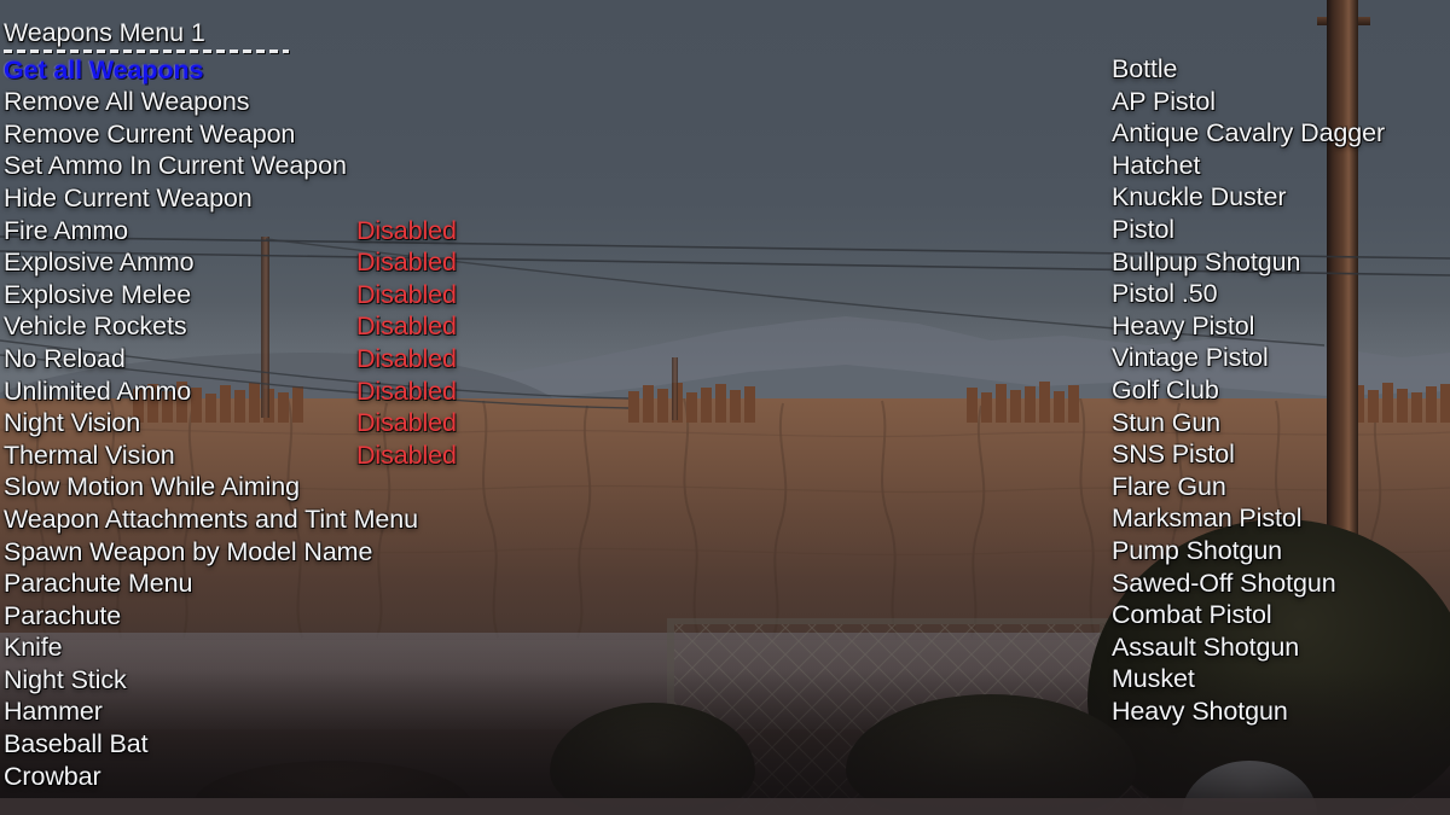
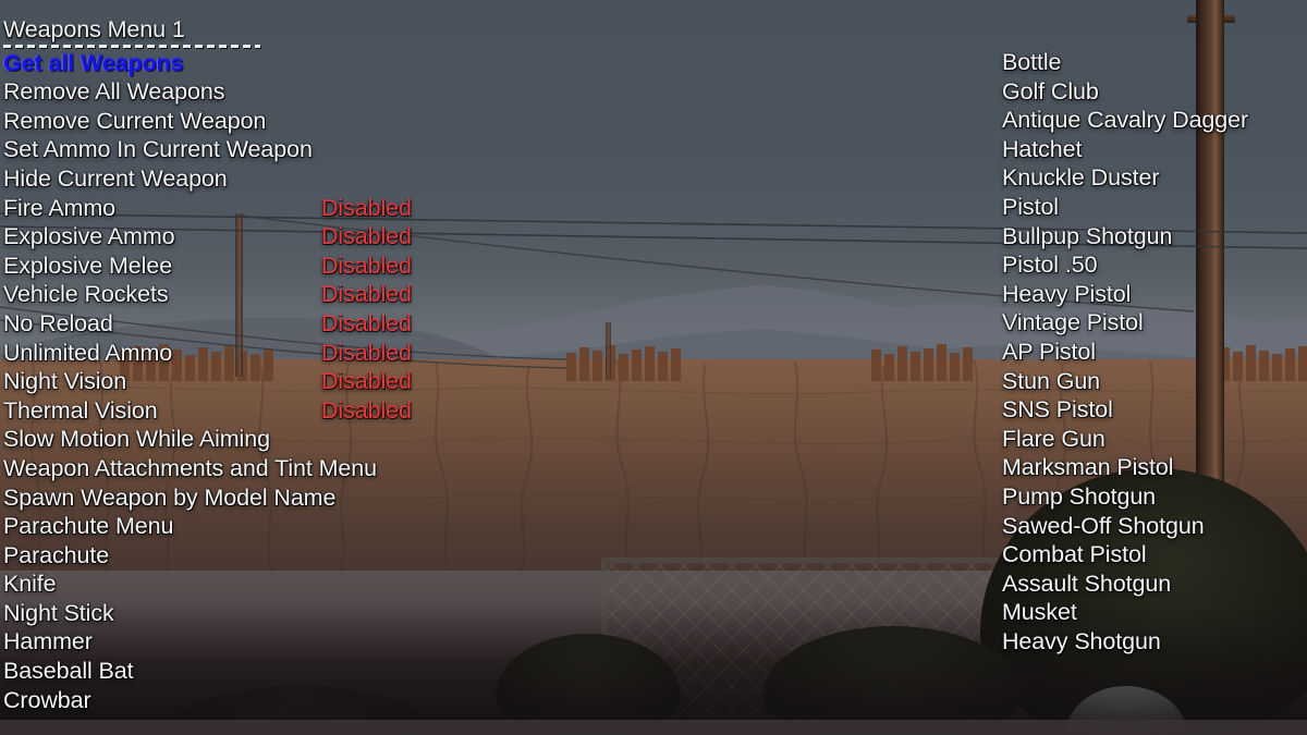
  Weapons Menu 1
  Get all Weapons
  Remove All Weapons
  Remove Current Weapon
  Set Ammo In Current Weapon
  Hide Current Weapon
  Fire Ammo
  Disabled
  Explosive Ammo
  Disabled
  Explosive Melee
  Disabled
  Vehicle Rockets
  Disabled
  No Reload
  Disabled
  Unlimited Ammo
  Disabled
  Night Vision
  Disabled
  Thermal Vision
  Disabled
  Slow Motion While Aiming
  Weapon Attachments and Tint Menu
  Spawn Weapon by Model Name
  Parachute Menu
  Parachute
  Knife
  Night Stick
  Hammer
  Baseball Bat
  Crowbar
  Bottle
- AP Pistol
+ Golf Club
  Antique Cavalry Dagger
  Hatchet
  Knuckle Duster
  Pistol
  Bullpup Shotgun
  Pistol .50
  Heavy Pistol
  Vintage Pistol
- Golf Club
+ AP Pistol
  Stun Gun
  SNS Pistol
  Flare Gun
  Marksman Pistol
  Pump Shotgun
  Sawed-Off Shotgun
  Combat Pistol
  Assault Shotgun
  Musket
  Heavy Shotgun
